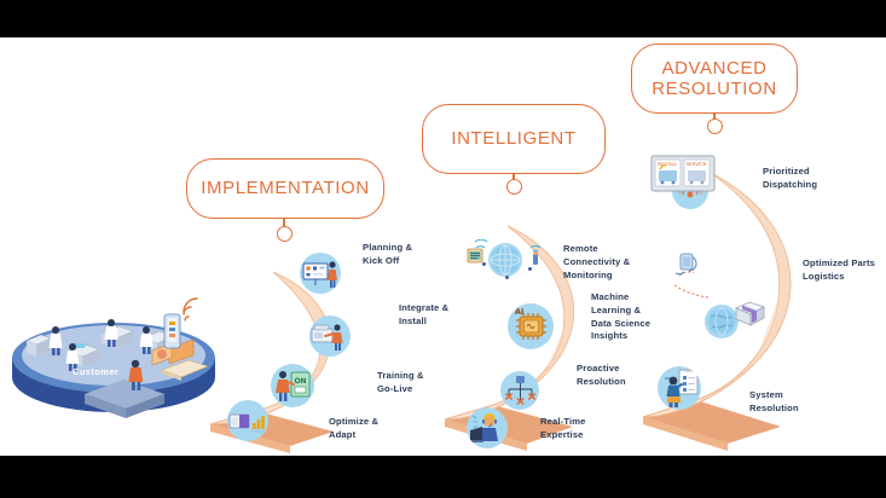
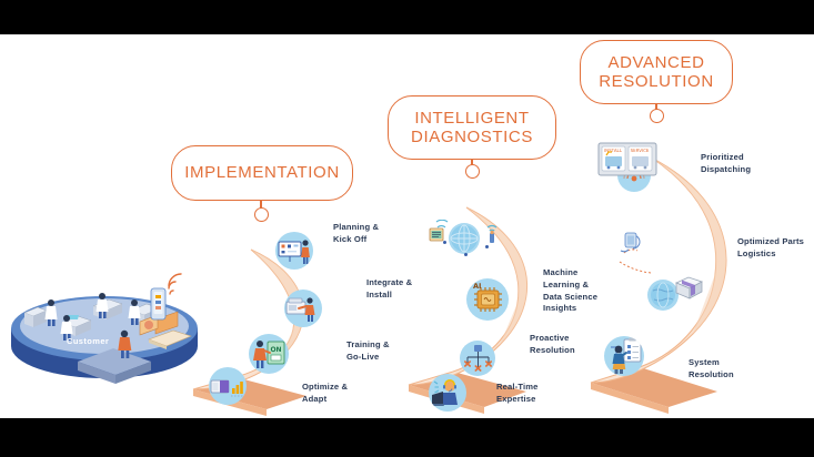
  IMPLEMENTATION
  INTELLIGENT
+ DIAGNOSTICS
  ADVANCED
  RESOLUTION
  Planning &
  Kick Off
  Integrate &
  Install
  Training &
  Go-Live
  Optimize &
  Adapt
  AI
- Remote
- Connectivity &
- Monitoring
  Machine
  Learning &
  Data Science
  Insights
  Proactive
  Resolution
  Real-Time
  Expertise
  Prioritized
  Dispatching
  Optimized Parts
  Logistics
  System
  Resolution
  Customer
